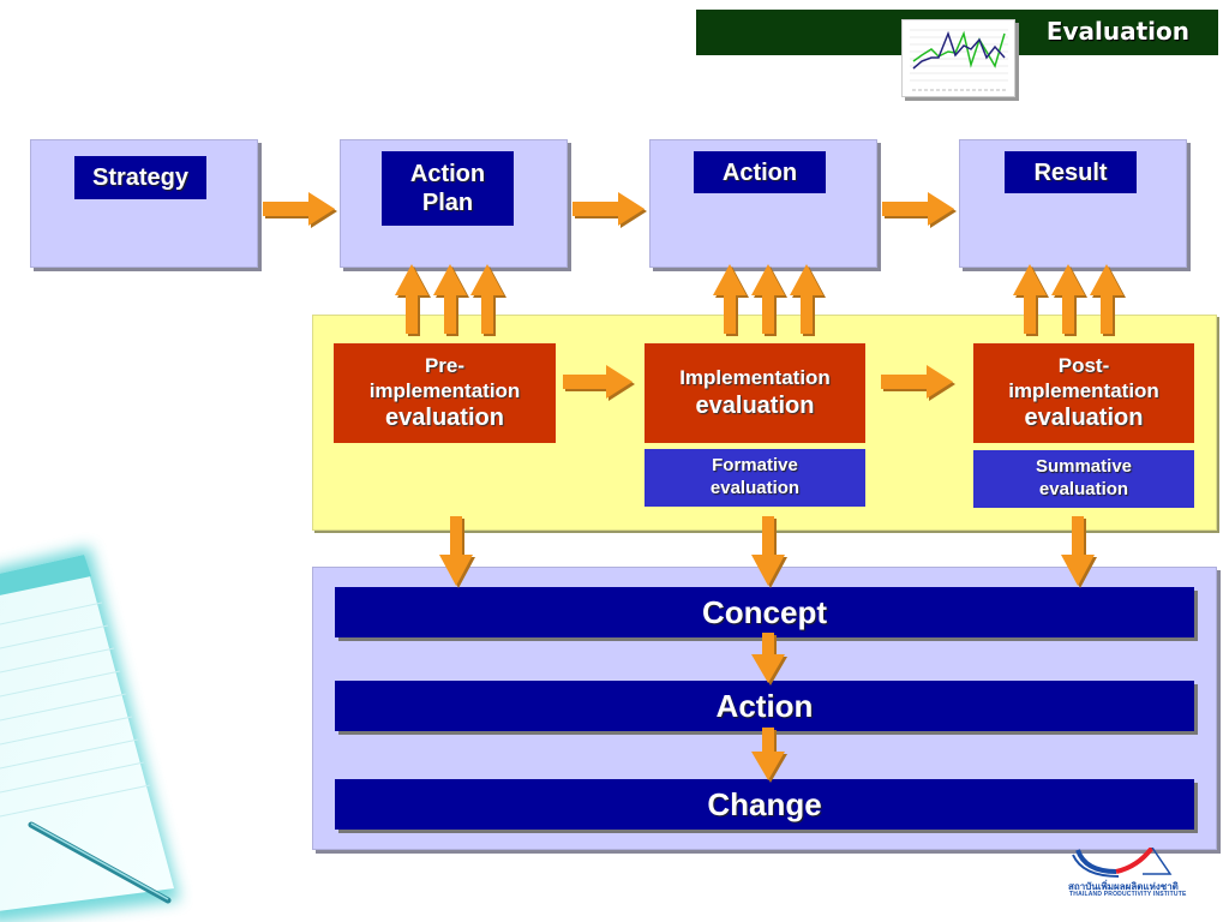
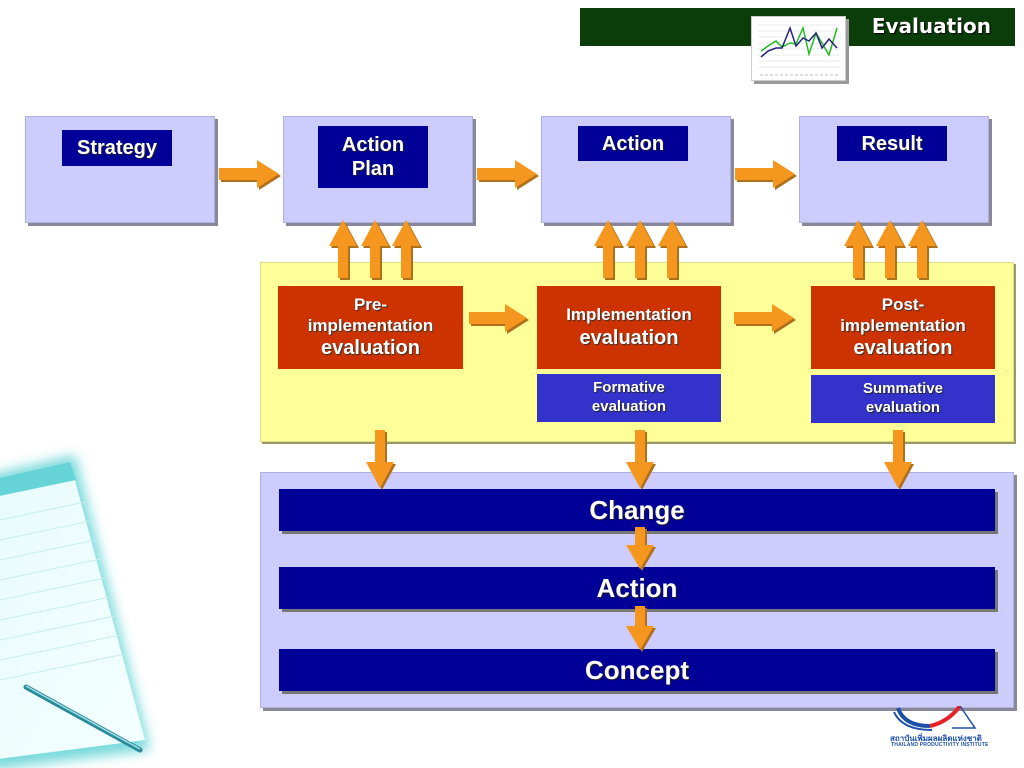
  Evaluation
  Strategy
  Action
  Plan
  Action
  Result
  Pre-
  implementation
  evaluation
  Implementation
  evaluation
  Formative
  evaluation
  Post-
  implementation
  evaluation
  Summative
  evaluation
- Concept
+ Change
  Action
- Change
+ Concept
  สถาบันเพิ่มผลผลิตแห่งชาติ
